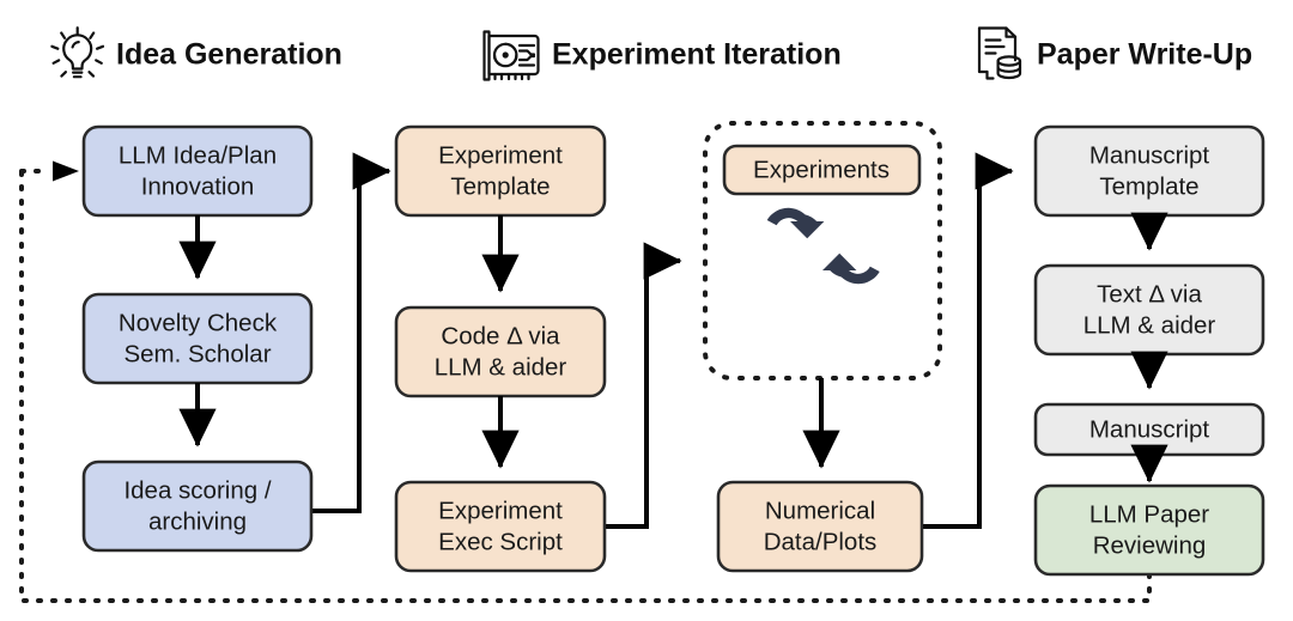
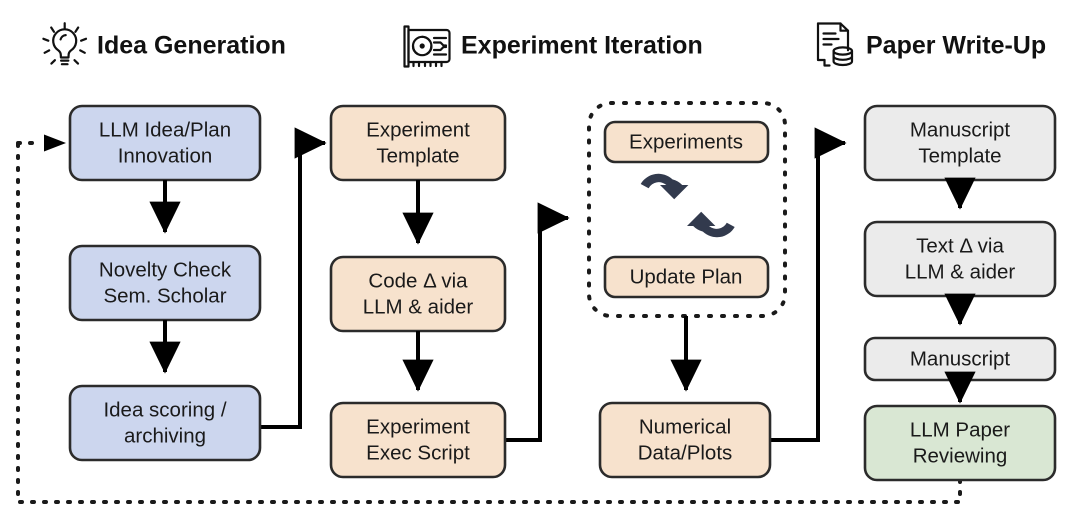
  Idea Generation
  Experiment Iteration
  Paper Write-Up
  LLM Idea/Plan
  Innovation
  Novelty Check
  Sem. Scholar
  Idea scoring /
  archiving
  Experiment
  Template
  Code Δ via
  LLM & aider
  Experiment
  Exec Script
  Experiments
+ Update Plan
  Numerical
  Data/Plots
  Manuscript
  Template
  Text Δ via
  LLM & aider
  Manuscript
  LLM Paper
  Reviewing
